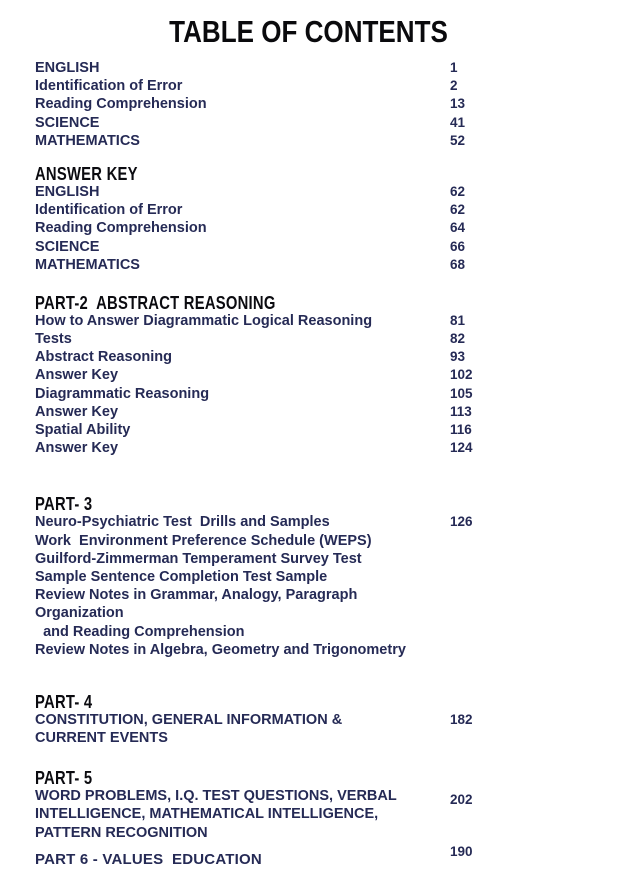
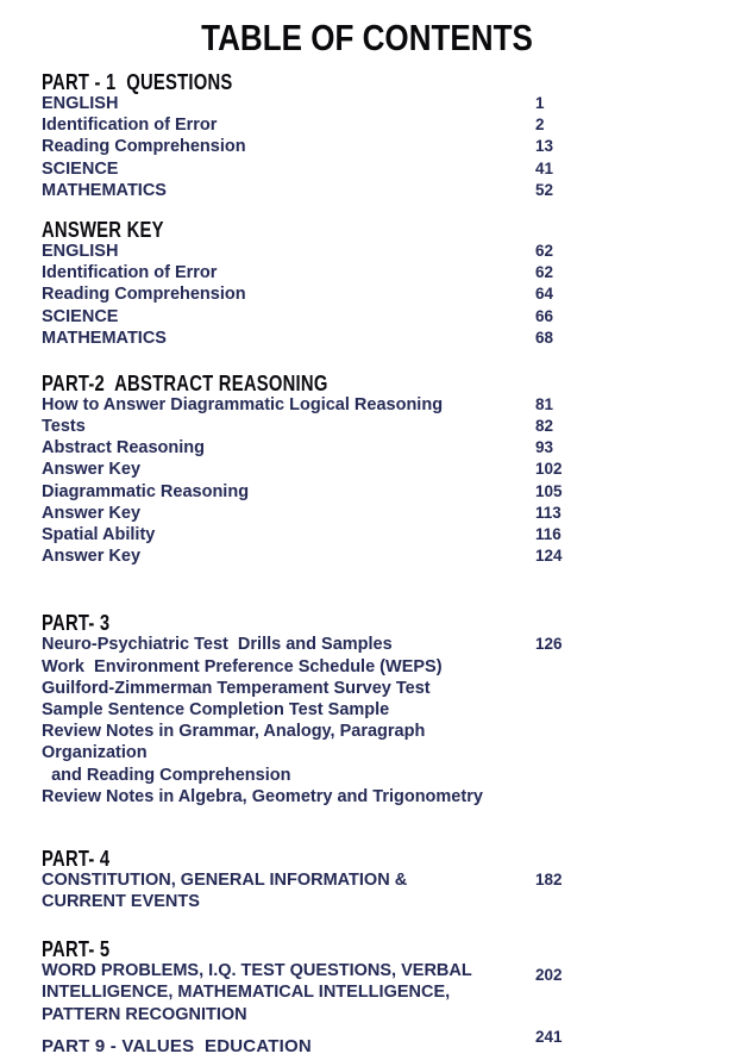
  TABLE OF CONTENTS
+ PART - 1 QUESTIONS
  ENGLISH
  1
  Identification of Error
  2
  Reading Comprehension
  13
  SCIENCE
  41
  MATHEMATICS
  52
  ANSWER KEY
  ENGLISH
  62
  Identification of Error
  62
  Reading Comprehension
  64
  SCIENCE
  66
  MATHEMATICS
  68
  PART-2 ABSTRACT REASONING
  How to Answer Diagrammatic Logical Reasoning
  81
  Tests
  82
  Abstract Reasoning
  93
  Answer Key
  102
  Diagrammatic Reasoning
  105
  Answer Key
  113
  Spatial Ability
  116
  Answer Key
  124
  PART- 3
  Neuro-Psychiatric Test Drills and Samples
  126
  Work Environment Preference Schedule (WEPS)
  Guilford-Zimmerman Temperament Survey Test
  Sample Sentence Completion Test Sample
  Review Notes in Grammar, Analogy, Paragraph
  Organization
  and Reading Comprehension
  Review Notes in Algebra, Geometry and Trigonometry
  PART- 4
  CONSTITUTION, GENERAL INFORMATION &
  182
  CURRENT EVENTS
  PART- 5
  WORD PROBLEMS, I.Q. TEST QUESTIONS, VERBAL
  202
  INTELLIGENCE, MATHEMATICAL INTELLIGENCE,
  PATTERN RECOGNITION
- PART 6 - VALUES EDUCATION
+ PART 9 - VALUES EDUCATION
- 190
+ 241
